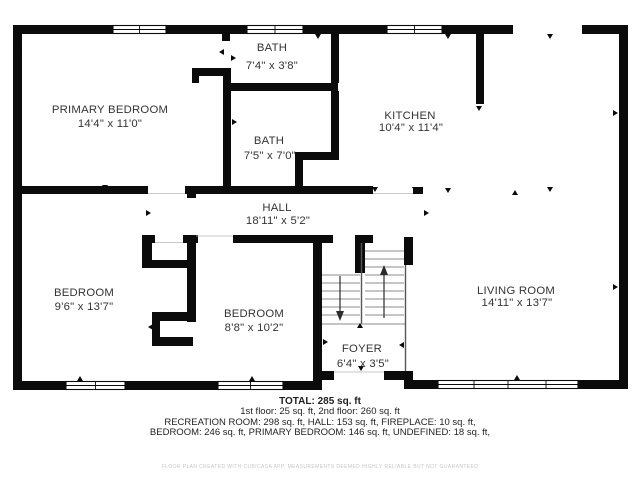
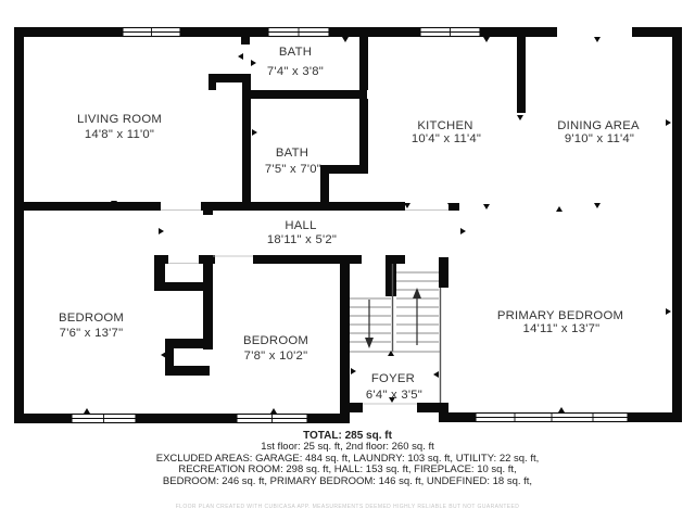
- PRIMARY BEDROOM
+ LIVING ROOM
- 14'4" x 11'0"
+ 14'8" x 11'0"
  BATH
  7'4" x 3'8"
  BATH
  7'5" x 7'0"
  KITCHEN
  10'4" x 11'4"
+ DINING AREA
+ 9'10" x 11'4"
  HALL
  18'11" x 5'2"
  BEDROOM
- 9'6" x 13'7"
+ 7'6" x 13'7"
  BEDROOM
- 8'8" x 10'2"
+ 7'8" x 10'2"
  FOYER
  6'4" x 3'5"
- LIVING ROOM
+ PRIMARY BEDROOM
  14'11" x 13'7"
  TOTAL: 285 sq. ft
  1st floor: 25 sq. ft, 2nd floor: 260 sq. ft
+ EXCLUDED AREAS: GARAGE: 484 sq. ft, LAUNDRY: 103 sq. ft, UTILITY: 22 sq. ft,
  RECREATION ROOM: 298 sq. ft, HALL: 153 sq. ft, FIREPLACE: 10 sq. ft,
  BEDROOM: 246 sq. ft, PRIMARY BEDROOM: 146 sq. ft, UNDEFINED: 18 sq. ft,
